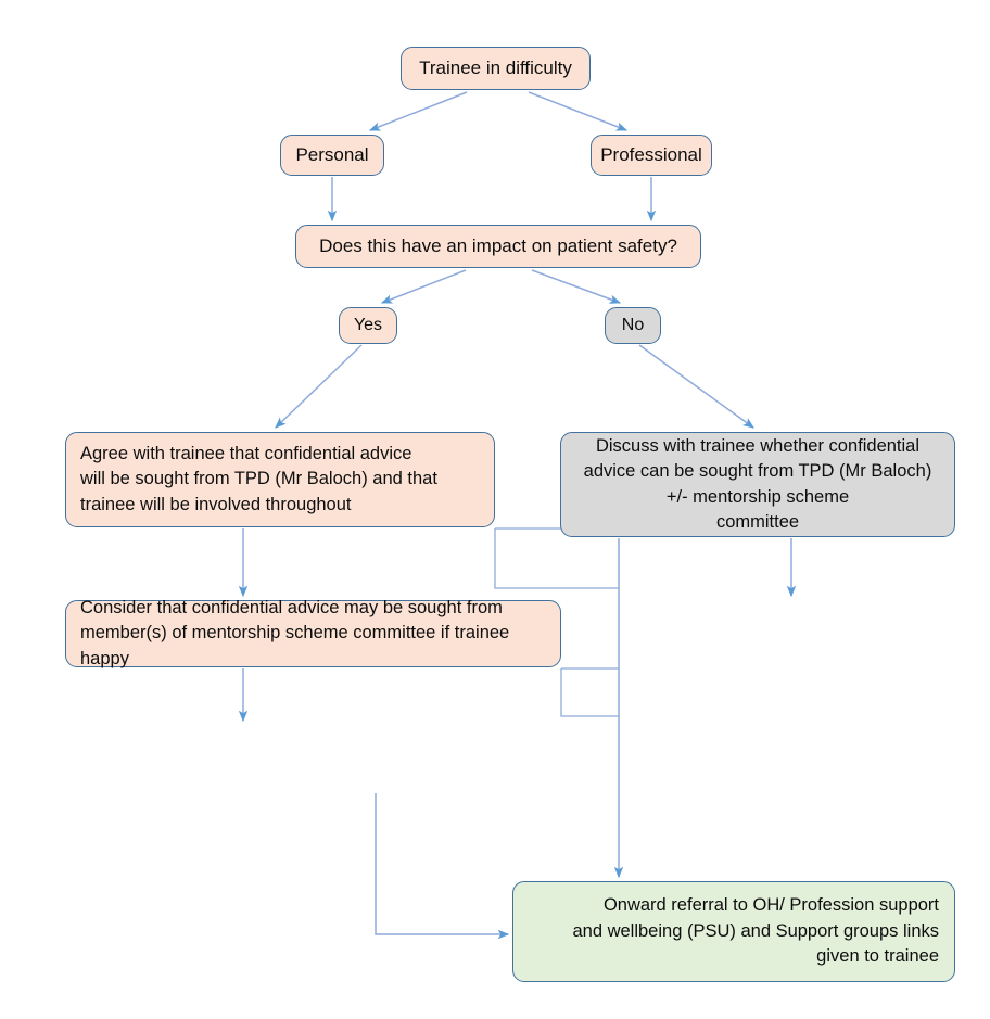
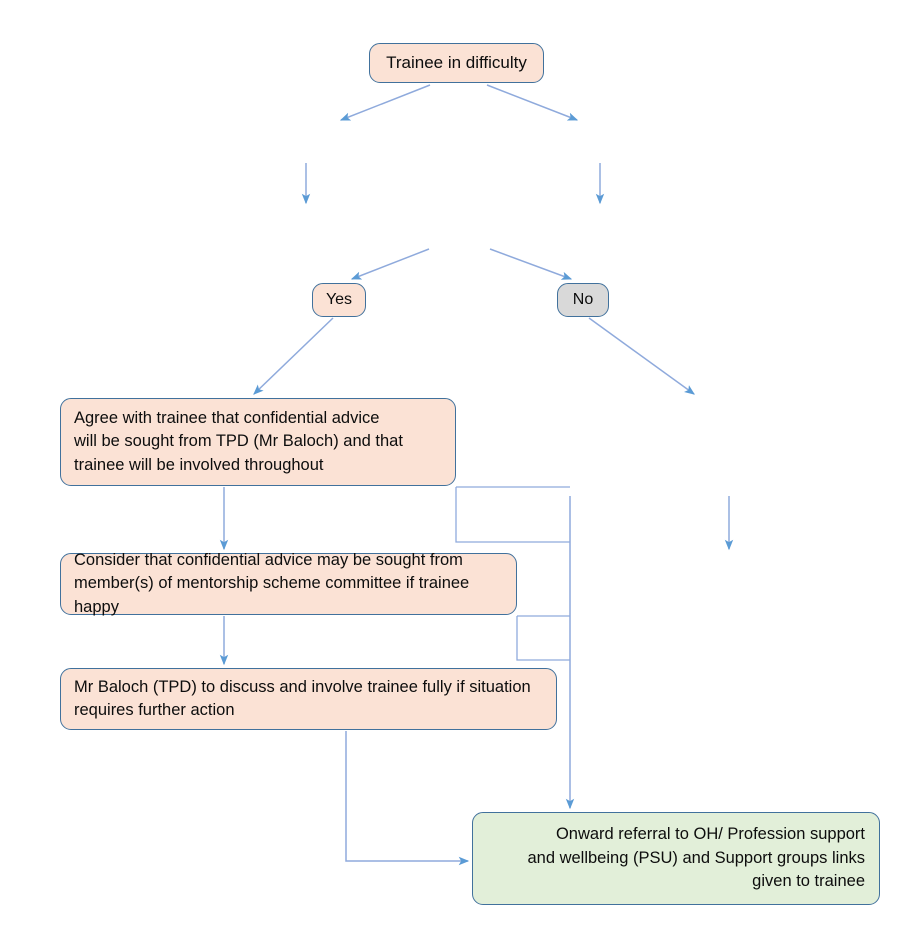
  Trainee in difficulty
- Personal
- Professional
- Does this have an impact on patient safety?
  Yes
  No
  Agree with trainee that confidential advice
  will be sought from TPD (Mr Baloch) and that
  trainee will be involved throughout
- Discuss with trainee whether confidential
- advice can be sought from TPD (Mr Baloch)
- +/- mentorship scheme
- committee
  Consider that confidential advice may be sought from
  member(s) of mentorship scheme committee if trainee happy
+ Mr Baloch (TPD) to discuss and involve trainee fully if situation
+ requires further action
  Onward referral to OH/ Profession support
  and wellbeing (PSU) and Support groups links
  given to trainee
